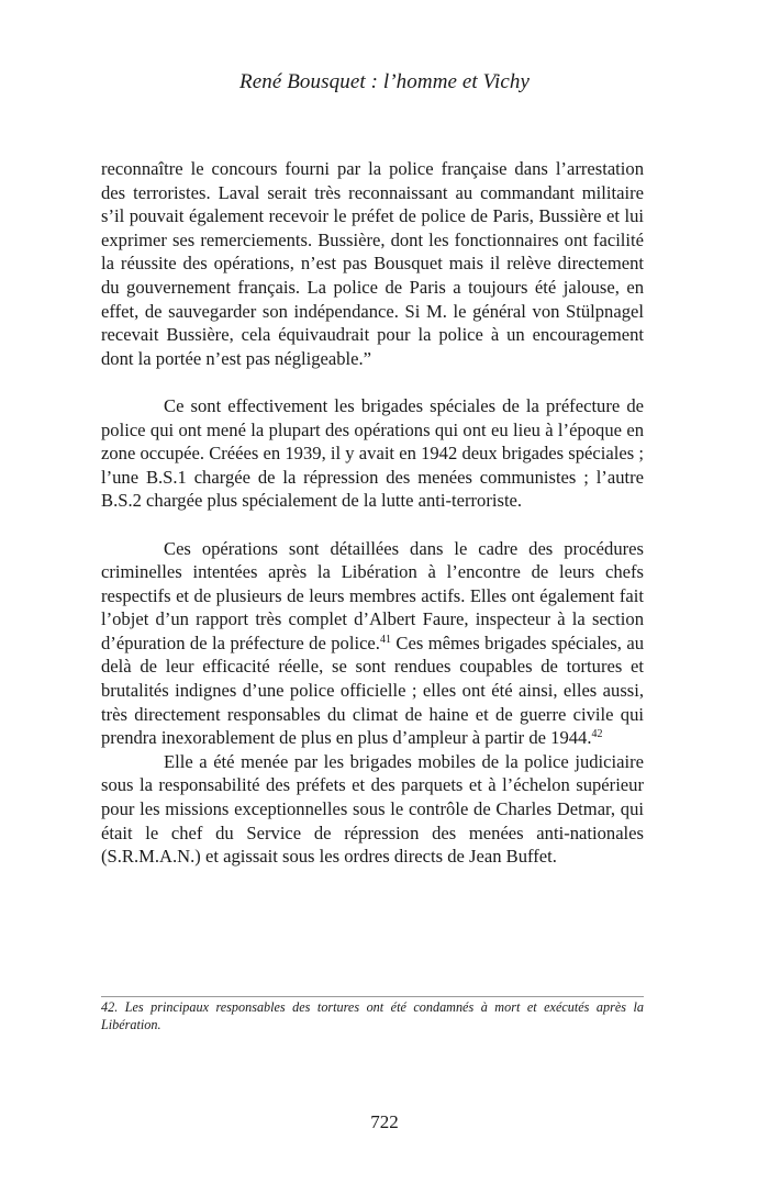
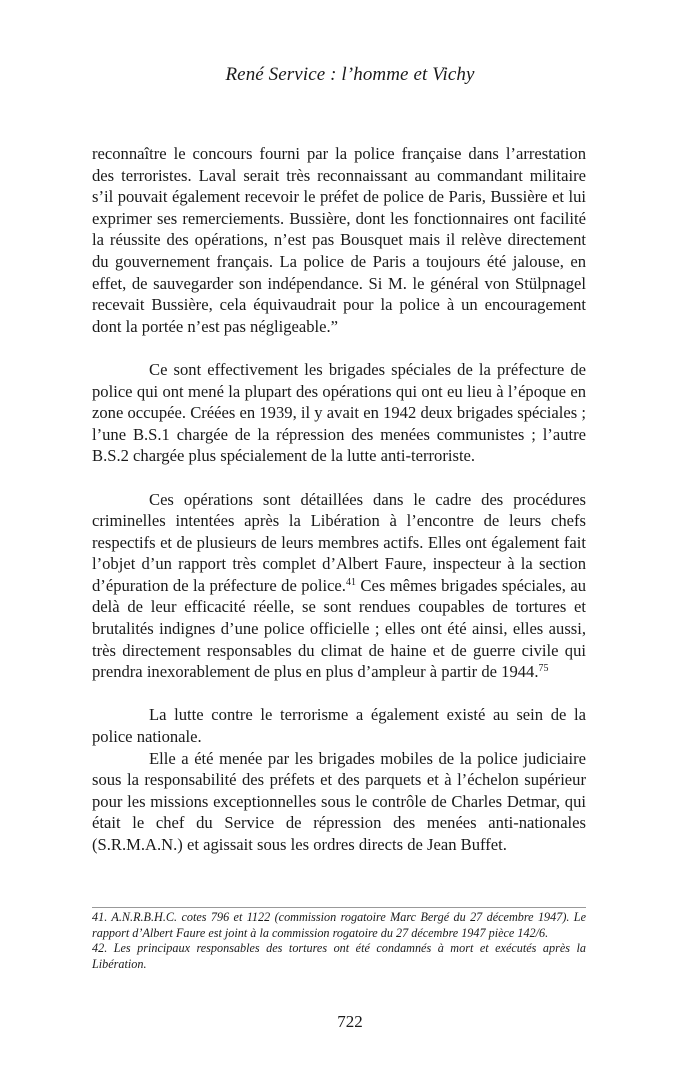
- René Bousquet : l’homme et Vichy
+ René Service : l’homme et Vichy
  reconnaître le concours fourni par la police française dans l’arrestation des terroristes. Laval serait très reconnaissant au commandant militaire s’il pouvait également recevoir le préfet de police de Paris, Bussière et lui exprimer ses remerciements. Bussière, dont les fonctionnaires ont facilité la réussite des opérations, n’est pas Bousquet mais il relève directement du gouvernement français. La police de Paris a toujours été jalouse, en effet, de sauvegarder son indépendance. Si M. le général von Stülpnagel recevait Bussière, cela équivaudrait pour la police à un encouragement dont la portée n’est pas négligeable.”
  Ce sont effectivement les brigades spéciales de la préfecture de police qui ont mené la plupart des opérations qui ont eu lieu à l’époque en zone occupée. Créées en 1939, il y avait en 1942 deux brigades spéciales ; l’une B.S.1 chargée de la répression des menées communistes ; l’autre B.S.2 chargée plus spécialement de la lutte anti-terroriste.
- Ces opérations sont détaillées dans le cadre des procédures criminelles intentées après la Libération à l’encontre de leurs chefs respectifs et de plusieurs de leurs membres actifs. Elles ont également fait l’objet d’un rapport très complet d’Albert Faure, inspecteur à la section d’épuration de la préfecture de police.41 Ces mêmes brigades spéciales, au delà de leur efficacité réelle, se sont rendues coupables de tortures et brutalités indignes d’une police officielle ; elles ont été ainsi, elles aussi, très directement responsables du climat de haine et de guerre civile qui prendra inexorablement de plus en plus d’ampleur à partir de 1944.42
+ Ces opérations sont détaillées dans le cadre des procédures criminelles intentées après la Libération à l’encontre de leurs chefs respectifs et de plusieurs de leurs membres actifs. Elles ont également fait l’objet d’un rapport très complet d’Albert Faure, inspecteur à la section d’épuration de la préfecture de police.41 Ces mêmes brigades spéciales, au delà de leur efficacité réelle, se sont rendues coupables de tortures et brutalités indignes d’une police officielle ; elles ont été ainsi, elles aussi, très directement responsables du climat de haine et de guerre civile qui prendra inexorablement de plus en plus d’ampleur à partir de 1944.75
+ La lutte contre le terrorisme a également existé au sein de la police nationale.
  Elle a été menée par les brigades mobiles de la police judiciaire sous la responsabilité des préfets et des parquets et à l’échelon supérieur pour les missions exceptionnelles sous le contrôle de Charles Detmar, qui était le chef du Service de répression des menées anti-nationales (S.R.M.A.N.) et agissait sous les ordres directs de Jean Buffet.
+ 41. A.N.R.B.H.C. cotes 796 et 1122 (commission rogatoire Marc Bergé du 27 décembre 1947). Le rapport d’Albert Faure est joint à la commission rogatoire du 27 décembre 1947 pièce 142/6.
  42. Les principaux responsables des tortures ont été condamnés à mort et exécutés après la Libération.
  722
